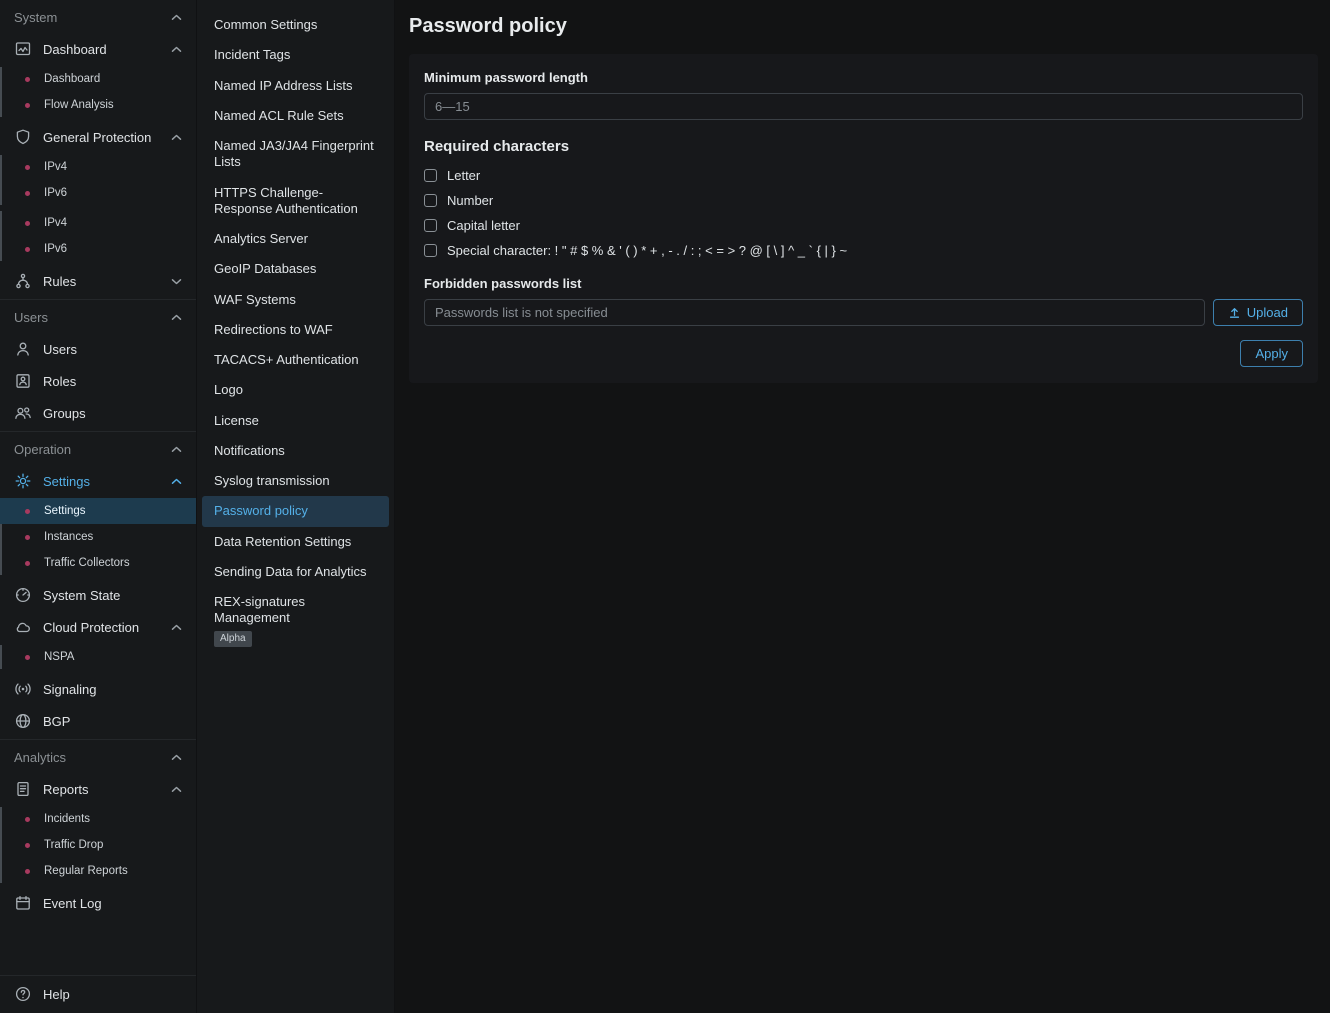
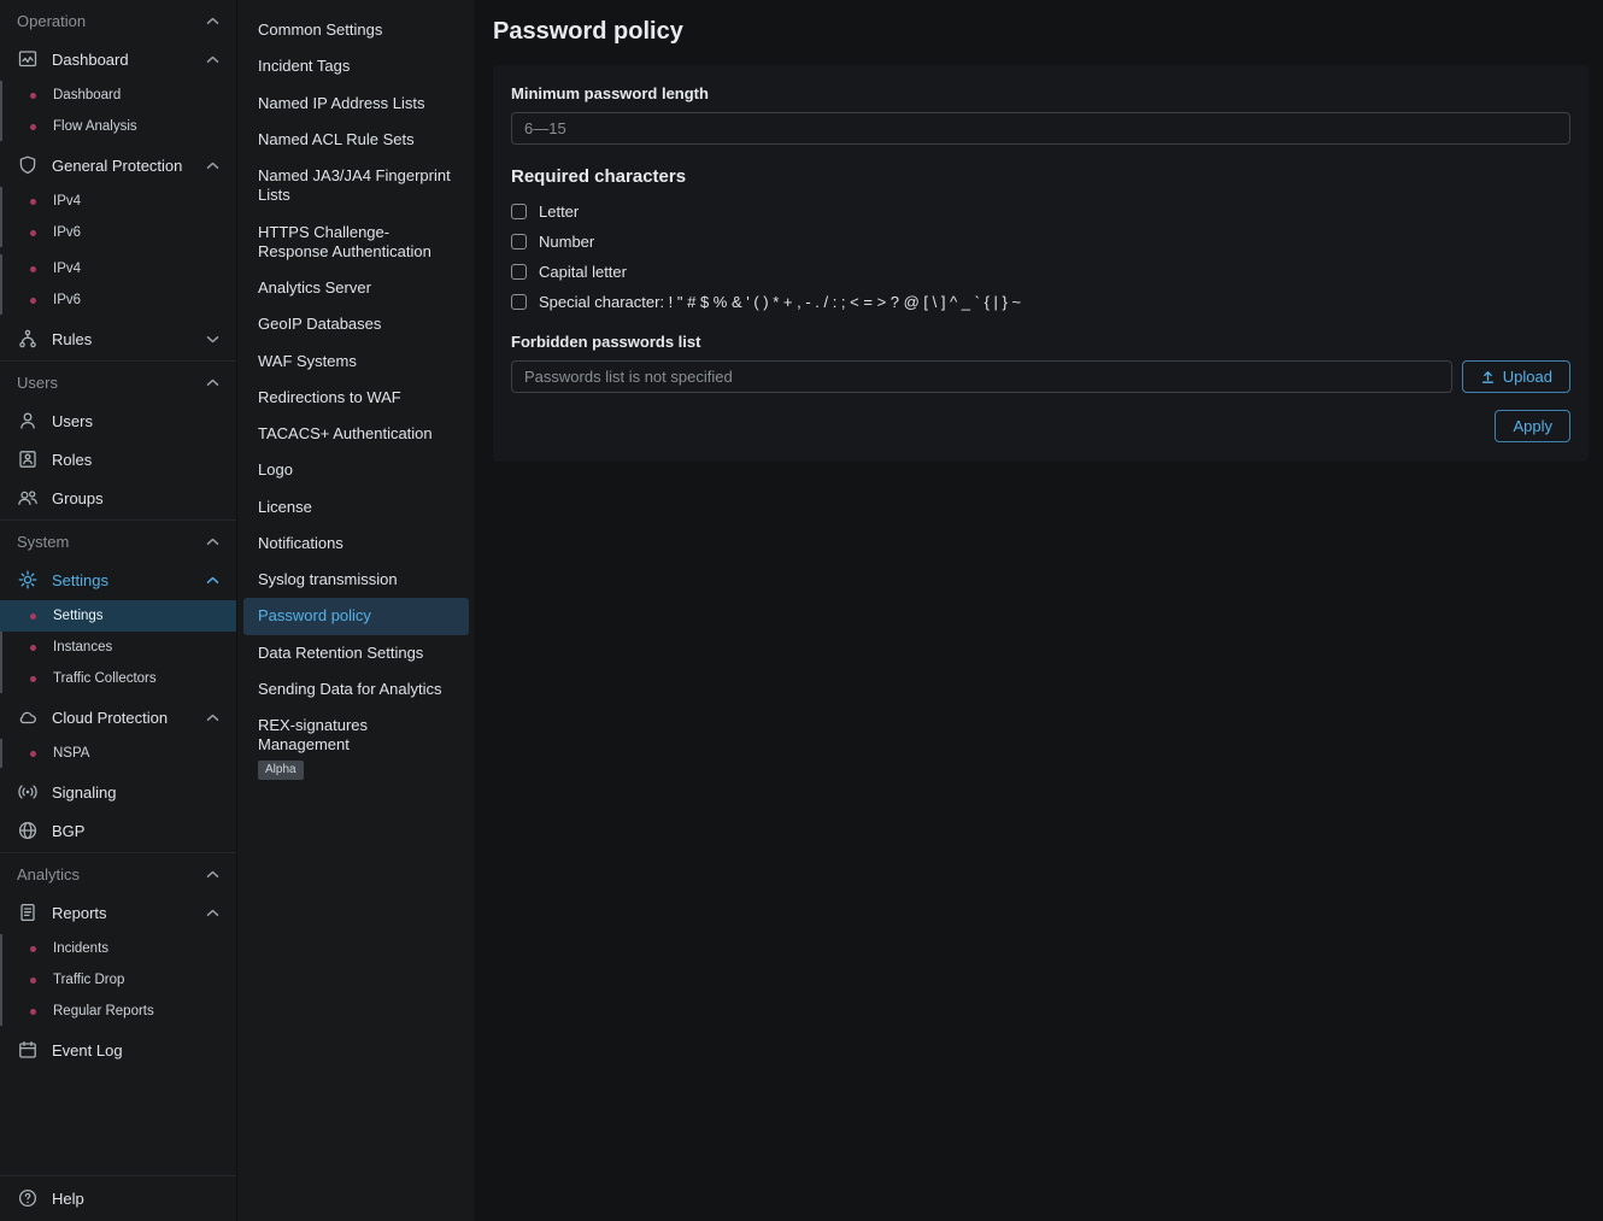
- System
+ Operation
  Dashboard
  Dashboard
  Flow Analysis
  General Protection
  IPv4
  IPv6
  IPv4
  IPv6
  Rules
  Users
  Users
  Roles
  Groups
- Operation
+ System
  Settings
  Settings
  Instances
  Traffic Collectors
- System State
  Cloud Protection
  NSPA
  Signaling
  BGP
  Analytics
  Reports
  Incidents
  Traffic Drop
  Regular Reports
  Event Log
  Help
  Common Settings
  Incident Tags
  Named IP Address Lists
  Named ACL Rule Sets
  Named JA3/JA4 Fingerprint Lists
  HTTPS Challenge-Response Authentication
  Analytics Server
  GeoIP Databases
  WAF Systems
  Redirections to WAF
  TACACS+ Authentication
  Logo
  License
  Notifications
  Syslog transmission
  Password policy
  Data Retention Settings
  Sending Data for Analytics
  REX-signatures Management
  Alpha
  Password policy
  Minimum password length
  6—15
  Required characters
  Letter
  Number
  Capital letter
  Special character: ! " # $ % & ' ( ) * + , - . / : ; < = > ? @ [ \ ] ^ _ ` { | } ~
  Forbidden passwords list
  Passwords list is not specified
  Upload
  Apply
